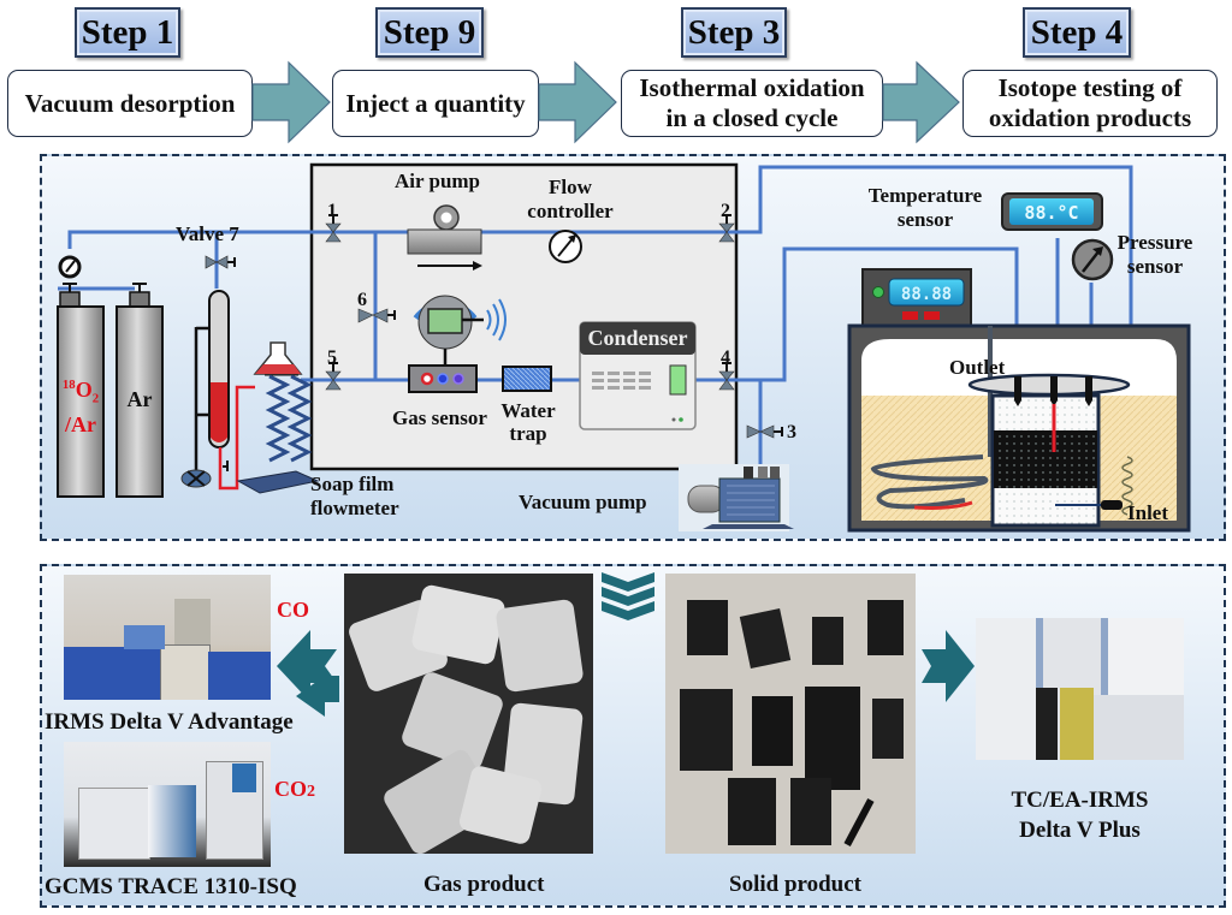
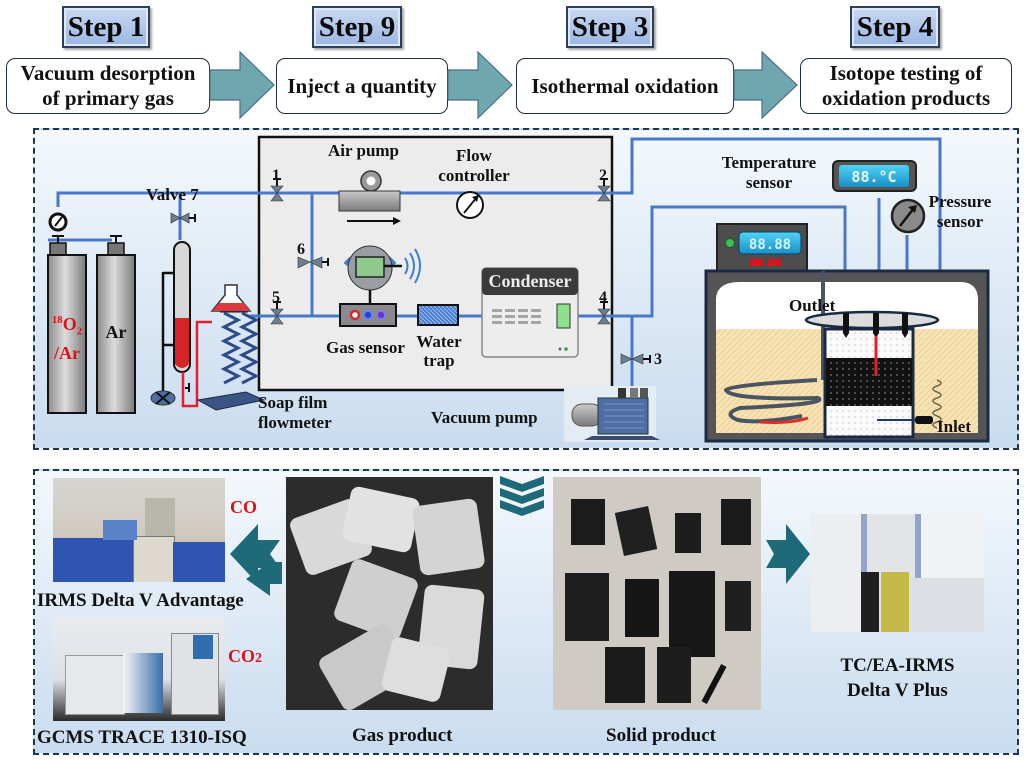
  Step 1
  Step 9
  Step 3
  Step 4
  Vacuum desorption
+ of primary gas
  Inject a quantity
  Isothermal oxidation
- in a closed cycle
  Isotope testing of
  oxidation products
  88.88
  88.°C
  18O2
  /Ar
  Ar
  Valve 7
  1
  2
  3
  4
  5
  6
  Air pump
  Flow
  controller
  Gas sensor
  Water
  trap
  Condenser
  Soap film
  flowmeter
  Vacuum pump
  Temperature
  sensor
  Pressure
  sensor
  Outlet
  Inlet
  CO
  IRMS Delta V Advantage
  CO2
  GCMS TRACE 1310-ISQ
  Gas product
  Solid product
  TC/EA-IRMS
  Delta V Plus
